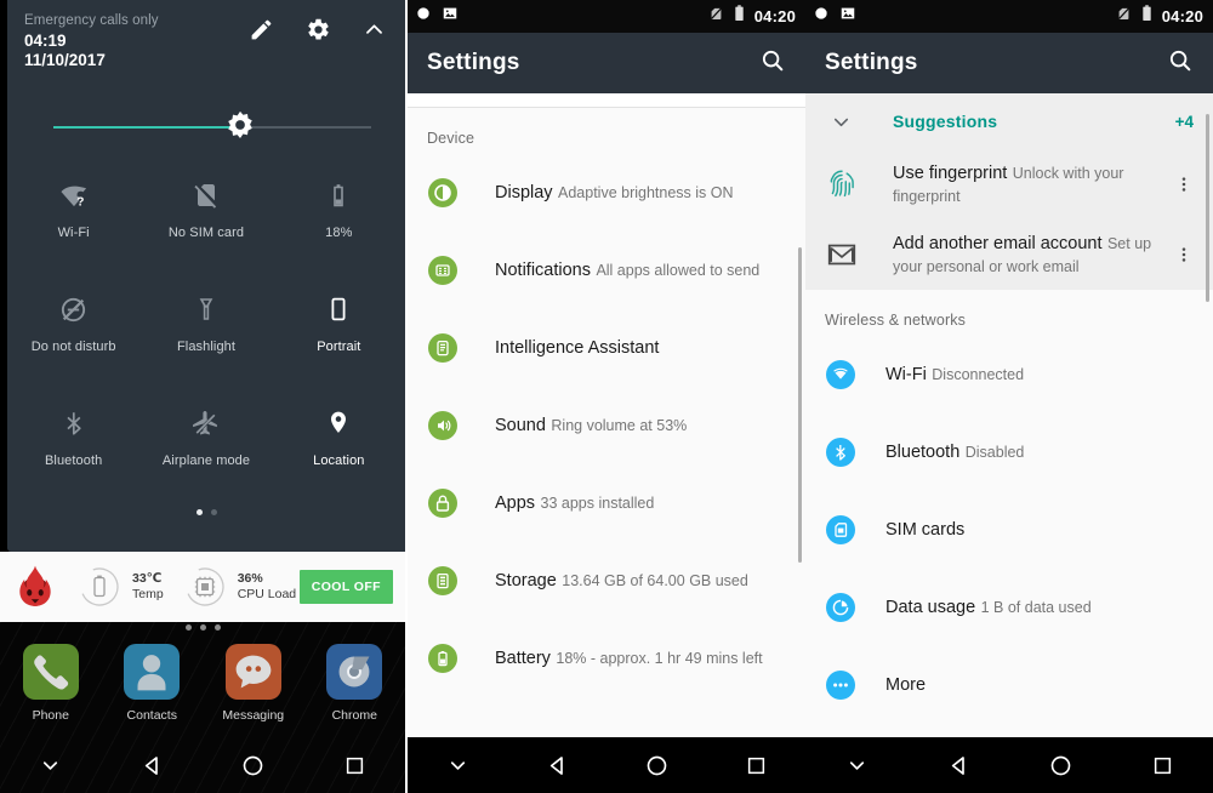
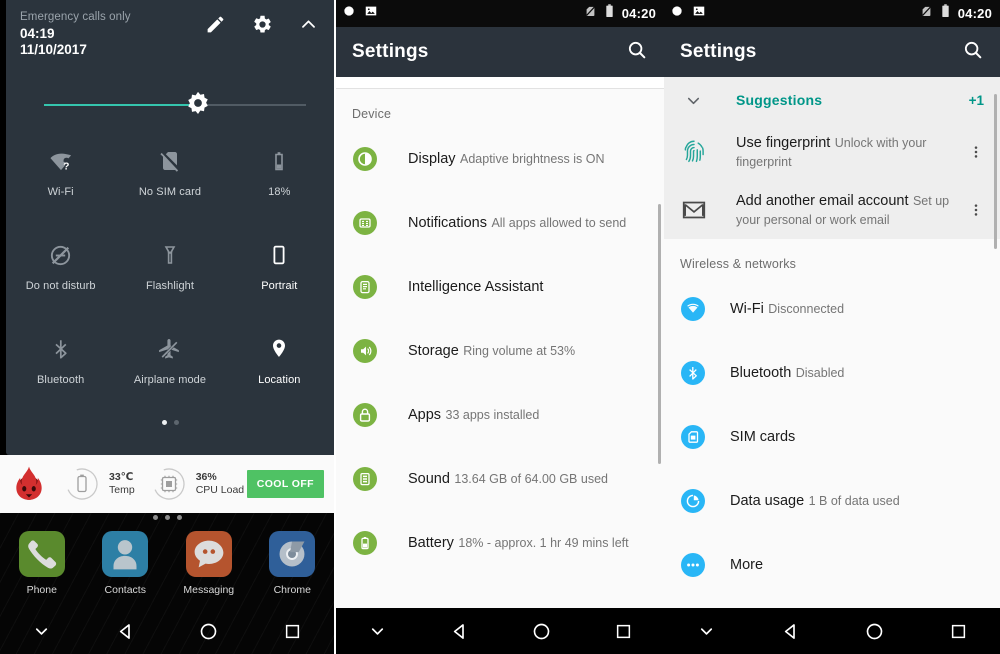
  Emergency calls only
  04:19
  11/10/2017
  ?
  Wi-Fi
  No SIM card
  18%
  Do not disturb
  Flashlight
  Portrait
  Bluetooth
  Airplane mode
  Location
  33℃
  Temp
  36%
  CPU Load
  COOL OFF
  Phone
  Contacts
  Messaging
  Chrome
  04:20
  Settings
  Device
  Display Adaptive brightness is ON
  Notifications All apps allowed to send
  Intelligence Assistant
- Sound Ring volume at 53%
+ Storage Ring volume at 53%
  Apps 33 apps installed
- Storage 13.64 GB of 64.00 GB used
+ Sound 13.64 GB of 64.00 GB used
  Battery 18% - approx. 1 hr 49 mins left
  04:20
  Settings
  Suggestions
- +4
+ +1
  Use fingerprint Unlock with your fingerprint
  Add another email account Set up your personal or work email
  Wireless & networks
  Wi-Fi Disconnected
  Bluetooth Disabled
  SIM cards
  Data usage 1 B of data used
  More
